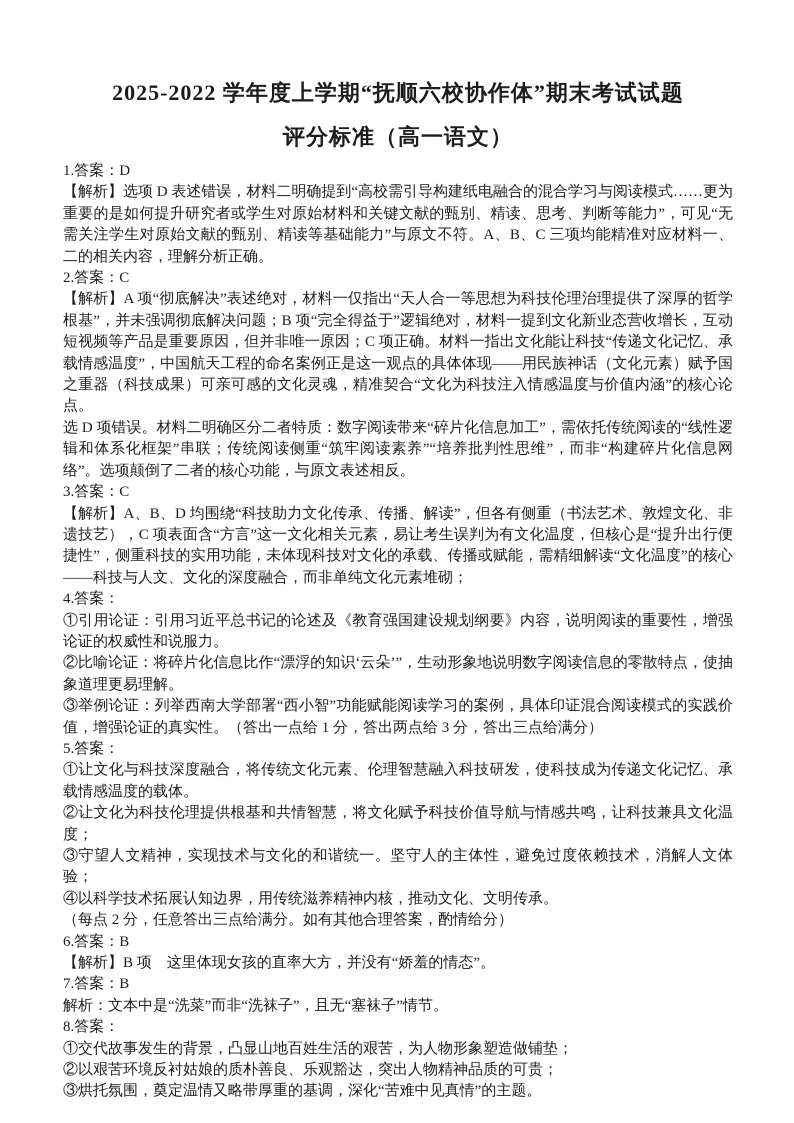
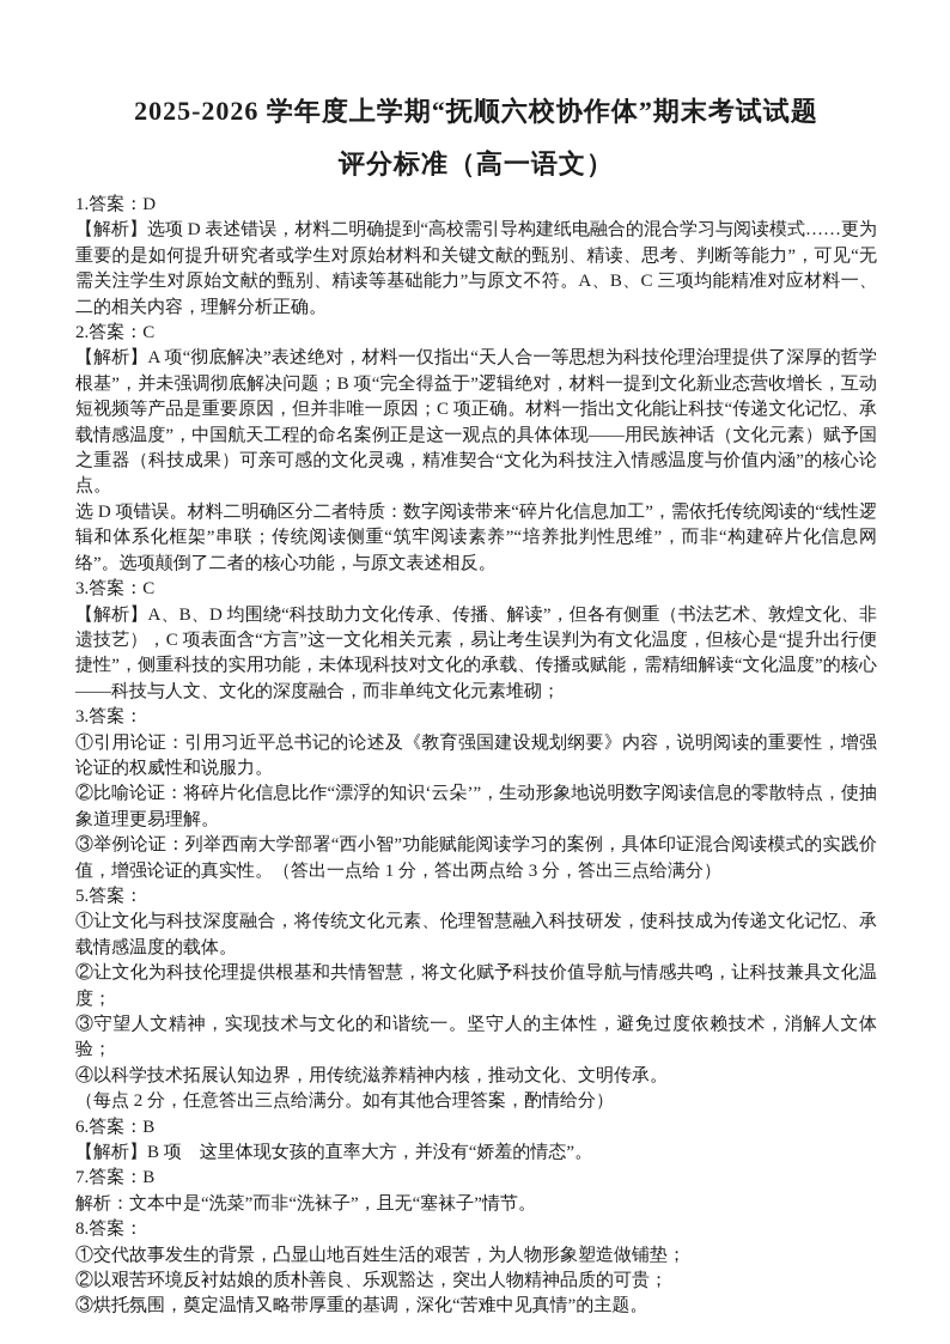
- 2025-2022 学年度上学期“抚顺六校协作体”期末考试试题
+ 2025-2026 学年度上学期“抚顺六校协作体”期末考试试题
  评分标准（高一语文）
  1.答案：D
  【解析】选项 D 表述错误，材料二明确提到“高校需引导构建纸电融合的混合学习与阅读模式……更为重要的是如何提升研究者或学生对原始材料和关键文献的甄别、精读、思考、判断等能力”，可见“无需关注学生对原始文献的甄别、精读等基础能力”与原文不符。A、B、C 三项均能精准对应材料一、二的相关内容，理解分析正确。
  2.答案：C
  【解析】A 项“彻底解决”表述绝对，材料一仅指出“天人合一等思想为科技伦理治理提供了深厚的哲学根基”，并未强调彻底解决问题；B 项“完全得益于”逻辑绝对，材料一提到文化新业态营收增长，互动短视频等产品是重要原因，但并非唯一原因；C 项正确。材料一指出文化能让科技“传递文化记忆、承载情感温度”，中国航天工程的命名案例正是这一观点的具体体现——用民族神话（文化元素）赋予国之重器（科技成果）可亲可感的文化灵魂，精准契合“文化为科技注入情感温度与价值内涵”的核心论点。
  选 D 项错误。材料二明确区分二者特质：数字阅读带来“碎片化信息加工”，需依托传统阅读的“线性逻辑和体系化框架”串联；传统阅读侧重“筑牢阅读素养”“培养批判性思维”，而非“构建碎片化信息网络”。选项颠倒了二者的核心功能，与原文表述相反。
  3.答案：C
  【解析】A、B、D 均围绕“科技助力文化传承、传播、解读”，但各有侧重（书法艺术、敦煌文化、非遗技艺），C 项表面含“方言”这一文化相关元素，易让考生误判为有文化温度，但核心是“提升出行便捷性”，侧重科技的实用功能，未体现科技对文化的承载、传播或赋能，需精细解读“文化温度”的核心——科技与人文、文化的深度融合，而非单纯文化元素堆砌；
- 4.答案：
+ 3.答案：
  ①引用论证：引用习近平总书记的论述及《教育强国建设规划纲要》内容，说明阅读的重要性，增强论证的权威性和说服力。
  ②比喻论证：将碎片化信息比作“漂浮的知识‘云朵’”，生动形象地说明数字阅读信息的零散特点，使抽象道理更易理解。
  ③举例论证：列举西南大学部署“西小智”功能赋能阅读学习的案例，具体印证混合阅读模式的实践价值，增强论证的真实性。（答出一点给 1 分，答出两点给 3 分，答出三点给满分）
  5.答案：
  ①让文化与科技深度融合，将传统文化元素、伦理智慧融入科技研发，使科技成为传递文化记忆、承载情感温度的载体。
  ②让文化为科技伦理提供根基和共情智慧，将文化赋予科技价值导航与情感共鸣，让科技兼具文化温度；
  ③守望人文精神，实现技术与文化的和谐统一。坚守人的主体性，避免过度依赖技术，消解人文体验；
  ④以科学技术拓展认知边界，用传统滋养精神内核，推动文化、文明传承。
  （每点 2 分，任意答出三点给满分。如有其他合理答案，酌情给分）
  6.答案：B
  【解析】B 项 这里体现女孩的直率大方，并没有“娇羞的情态”。
  7.答案：B
  解析：文本中是“洗菜”而非“洗袜子”，且无“塞袜子”情节。
  8.答案：
  ①交代故事发生的背景，凸显山地百姓生活的艰苦，为人物形象塑造做铺垫；
  ②以艰苦环境反衬姑娘的质朴善良、乐观豁达，突出人物精神品质的可贵；
  ③烘托氛围，奠定温情又略带厚重的基调，深化“苦难中见真情”的主题。
